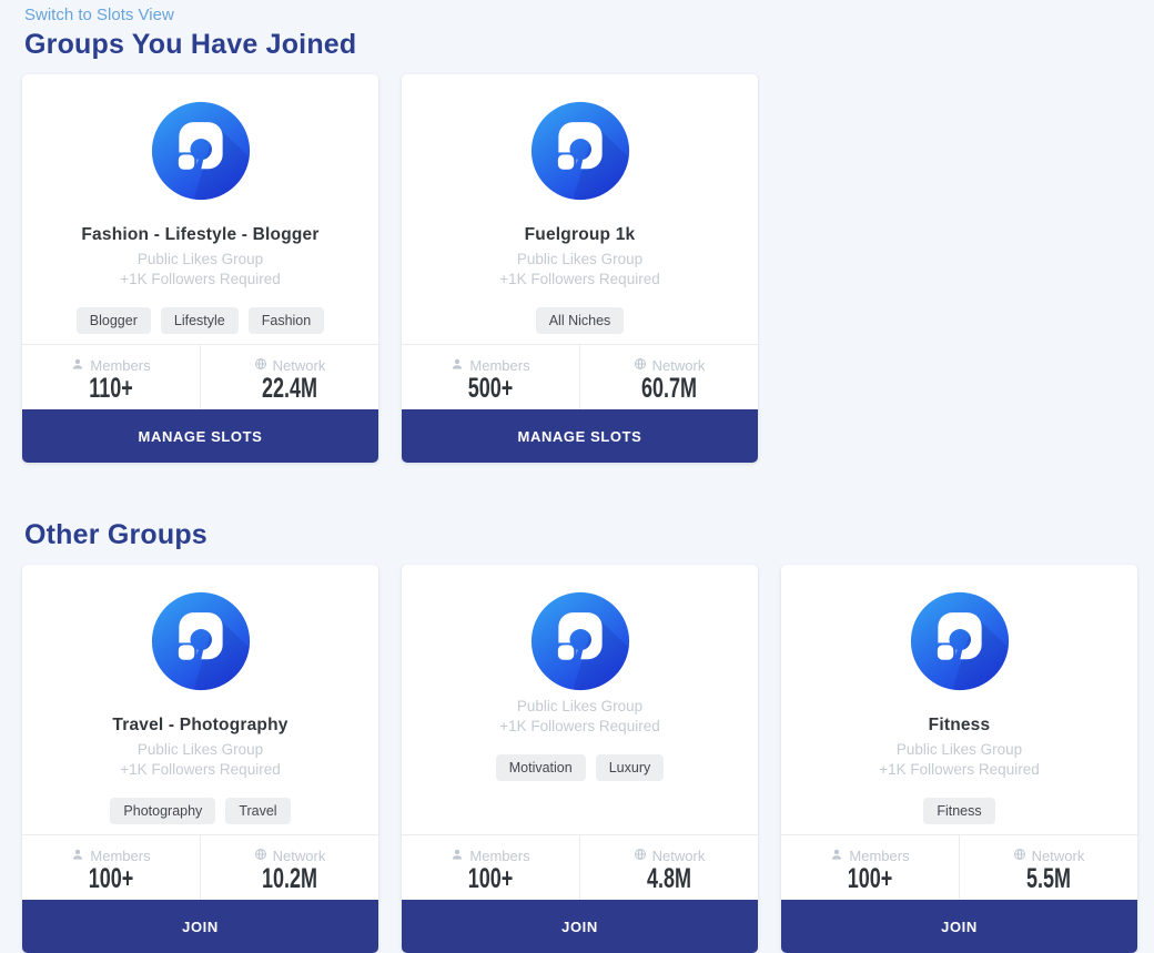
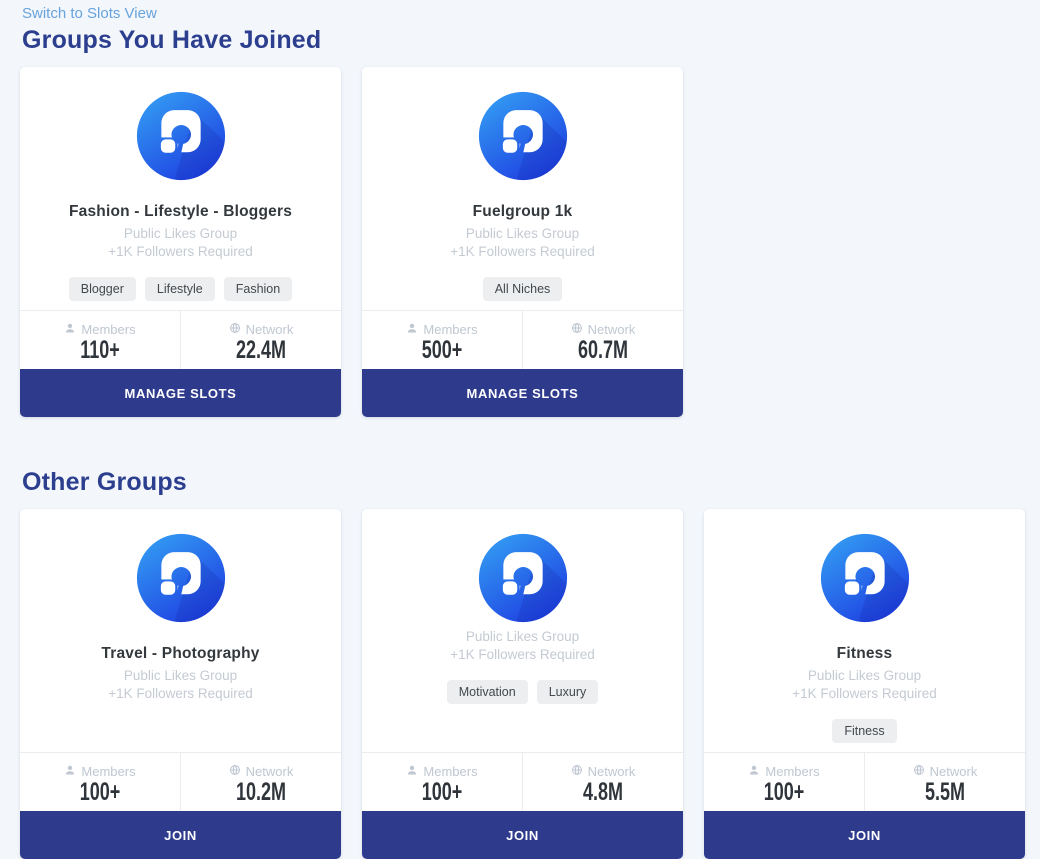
  Switch to Slots View
  Groups You Have Joined
- Fashion - Lifestyle - Blogger
+ Fashion - Lifestyle - Bloggers
  Public Likes Group
  +1K Followers Required
  Blogger
  Lifestyle
  Fashion
  Members
  110+
  Network
  22.4M
  MANAGE SLOTS
  Fuelgroup 1k
  Public Likes Group
  +1K Followers Required
  All Niches
  Members
  500+
  Network
  60.7M
  MANAGE SLOTS
  Other Groups
  Travel - Photography
  Public Likes Group
  +1K Followers Required
- Photography
- Travel
  Members
  100+
  Network
  10.2M
  JOIN
  Public Likes Group
  +1K Followers Required
  Motivation
  Luxury
  Members
  100+
  Network
  4.8M
  JOIN
  Fitness
  Public Likes Group
  +1K Followers Required
  Fitness
  Members
  100+
  Network
  5.5M
  JOIN
